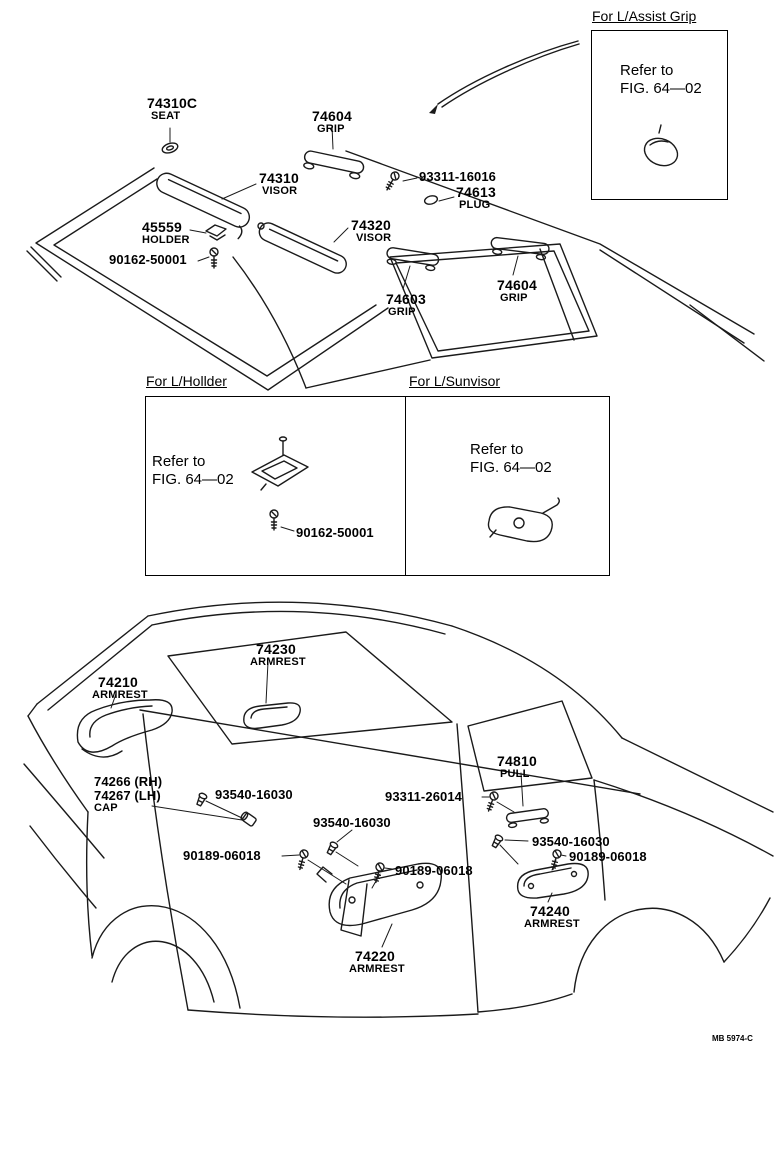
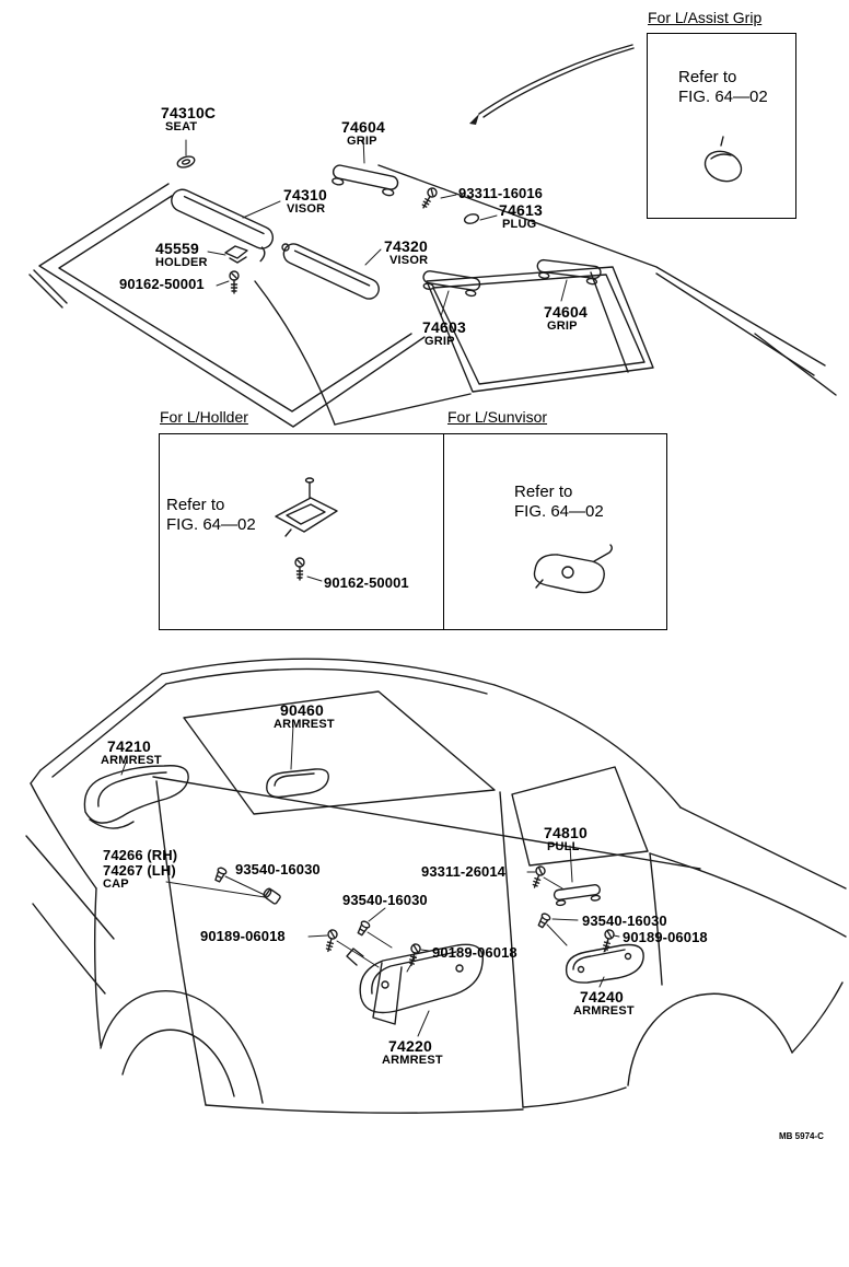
  For L/Assist Grip
  Refer to
  FIG. 64—02
  For L/Hollder
  For L/Sunvisor
  Refer to
  FIG. 64—02
  90162-50001
  Refer to
  FIG. 64—02
  74310C
  SEAT
  74604
  GRIP
  74310
  VISOR
  93311-16016
  74613
  PLUG
  45559
  HOLDER
  74320
  VISOR
  90162-50001
  74603
  GRIP
  74604
  GRIP
- 74230
+ 90460
  ARMREST
  74210
  ARMREST
  74266 (RH)
  74267 (LH)
  CAP
  93540-16030
  93311-26014
  74810
  PULL
  93540-16030
  93540-16030
  90189-06018
  90189-06018
  90189-06018
  74240
  ARMREST
  74220
  ARMREST
  MB 5974-C
